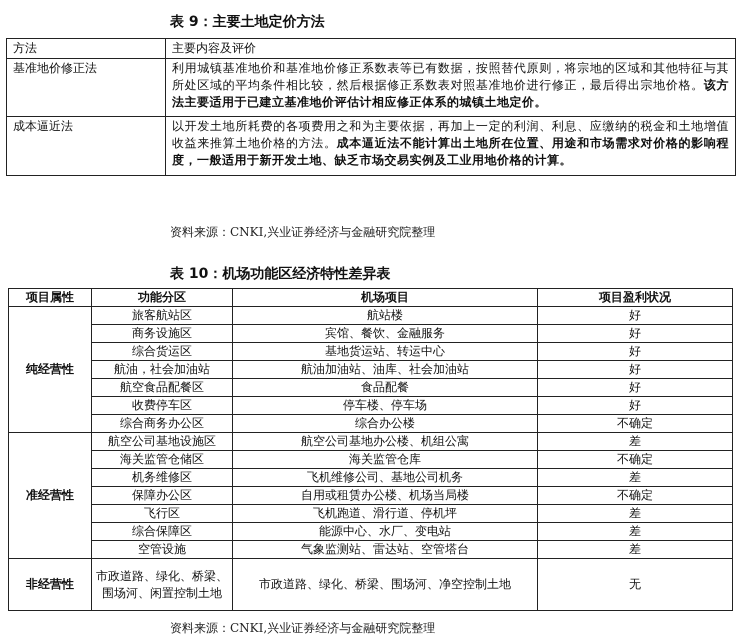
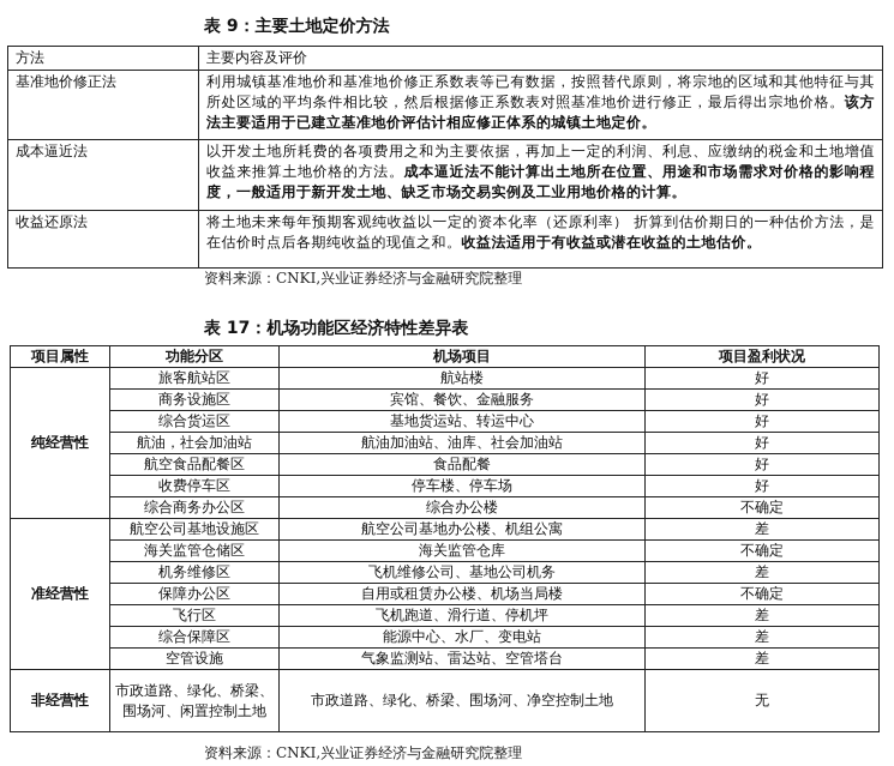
  表 9：主要土地定价方法
  方法	主要内容及评价
  基准地价修正法	利用城镇基准地价和基准地价修正系数表等已有数据，按照替代原则，将宗地的区域和其他特征与其所处区域的平均条件相比较，然后根据修正系数表对照基准地价进行修正，最后得出宗地价格。该方法主要适用于已建立基准地价评估计相应修正体系的城镇土地定价。
  成本逼近法	以开发土地所耗费的各项费用之和为主要依据，再加上一定的利润、利息、应缴纳的税金和土地增值收益来推算土地价格的方法。成本逼近法不能计算出土地所在位置、用途和市场需求对价格的影响程度，一般适用于新开发土地、缺乏市场交易实例及工业用地价格的计算。
+ 收益还原法	将土地未来每年预期客观纯收益以一定的资本化率（还原利率） 折算到估价期日的一种估价方法，是在估价时点后各期纯收益的现值之和。收益法适用于有收益或潜在收益的土地估价。
  资料来源：CNKI,兴业证券经济与金融研究院整理
- 表 10：机场功能区经济特性差异表
+ 表 17：机场功能区经济特性差异表
  项目属性	功能分区	机场项目	项目盈利状况
  纯经营性	旅客航站区	航站楼	好
  商务设施区	宾馆、餐饮、金融服务	好
  综合货运区	基地货运站、转运中心	好
  航油，社会加油站	航油加油站、油库、社会加油站	好
  航空食品配餐区	食品配餐	好
  收费停车区	停车楼、停车场	好
  综合商务办公区	综合办公楼	不确定
  准经营性	航空公司基地设施区	航空公司基地办公楼、机组公寓	差
  海关监管仓储区	海关监管仓库	不确定
  机务维修区	飞机维修公司、基地公司机务	差
  保障办公区	自用或租赁办公楼、机场当局楼	不确定
  飞行区	飞机跑道、滑行道、停机坪	差
  综合保障区	能源中心、水厂、变电站	差
  空管设施	气象监测站、雷达站、空管塔台	差
  非经营性	市政道路、绿化、桥梁、围场河、闲置控制土地	市政道路、绿化、桥梁、围场河、净空控制土地	无
  资料来源：CNKI,兴业证券经济与金融研究院整理
